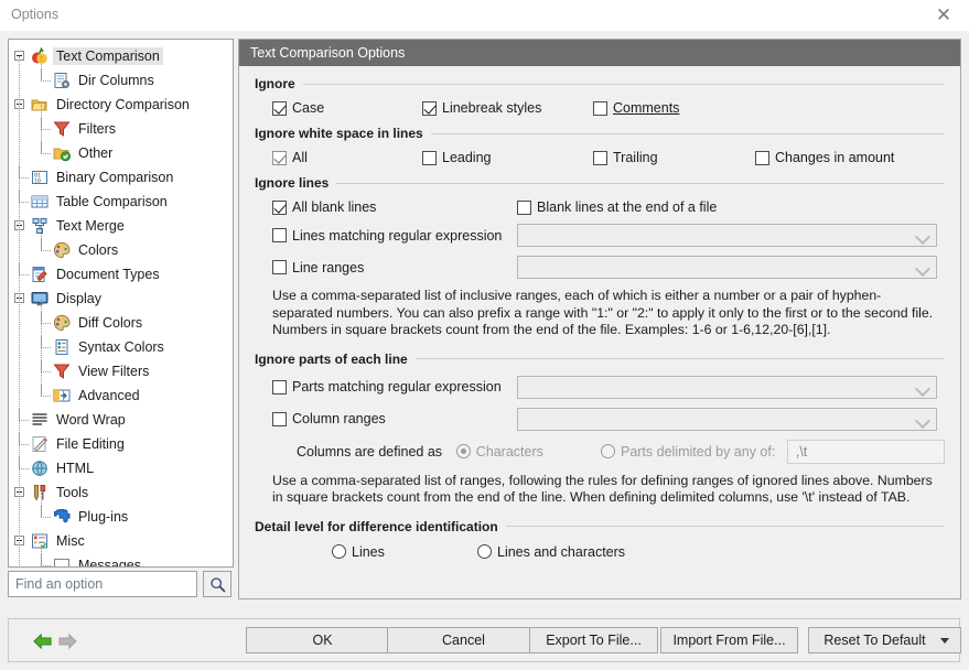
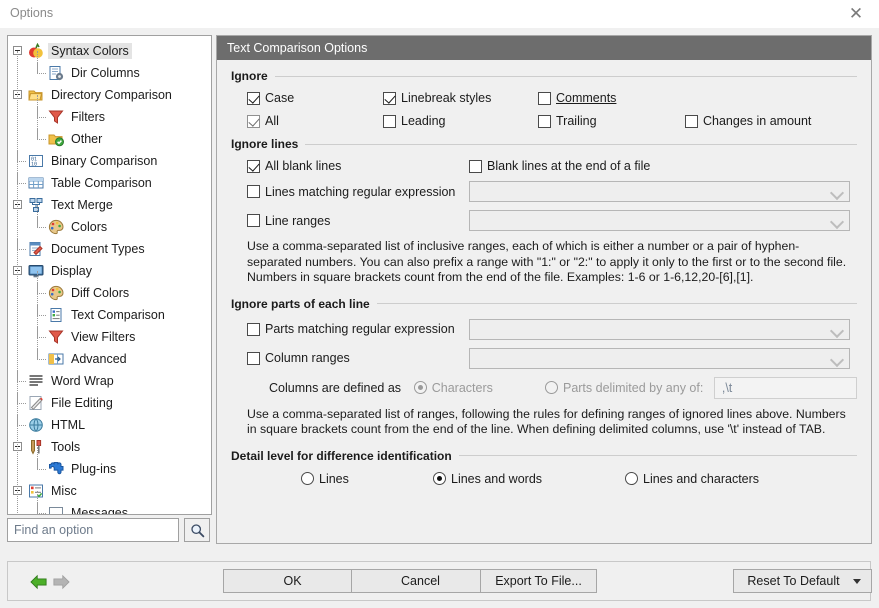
  Options
  ✕
- Text Comparison
+ Syntax Colors
  Dir Columns
  Directory Comparison
  Filters
  Other
  Binary Comparison
  Table Comparison
  Text Merge
  Colors
  Document Types
  Display
  Diff Colors
- Syntax Colors
+ Text Comparison
  View Filters
  Advanced
  Word Wrap
  File Editing
  HTML
  Tools
  Plug-ins
  Misc
  Messages
  Find an option
  Text Comparison Options
  Ignore
  Case
  Linebreak styles
  Comments
- Ignore white space in lines
  All
  Leading
  Trailing
  Changes in amount
  Ignore lines
  All blank lines
  Blank lines at the end of a file
  Lines matching regular expression
  Line ranges
  Use a comma-separated list of inclusive ranges, each of which is either a number or a pair of hyphen-separated numbers. You can also prefix a range with "1:" or "2:" to apply it only to the first or to the second file. Numbers in square brackets count from the end of the file. Examples: 1-6 or 1-6,12,20-[6],[1].
  Ignore parts of each line
  Parts matching regular expression
  Column ranges
  Columns are defined as
  Characters
  Parts delimited by any of:
  ,\t
  Use a comma-separated list of ranges, following the rules for defining ranges of ignored lines above. Numbers in square brackets count from the end of the line. When defining delimited columns, use '\t' instead of TAB.
  Detail level for difference identification
  Lines
+ Lines and words
  Lines and characters
  OK
  Cancel
  Export To File...
- Import From File...
  Reset To Default
